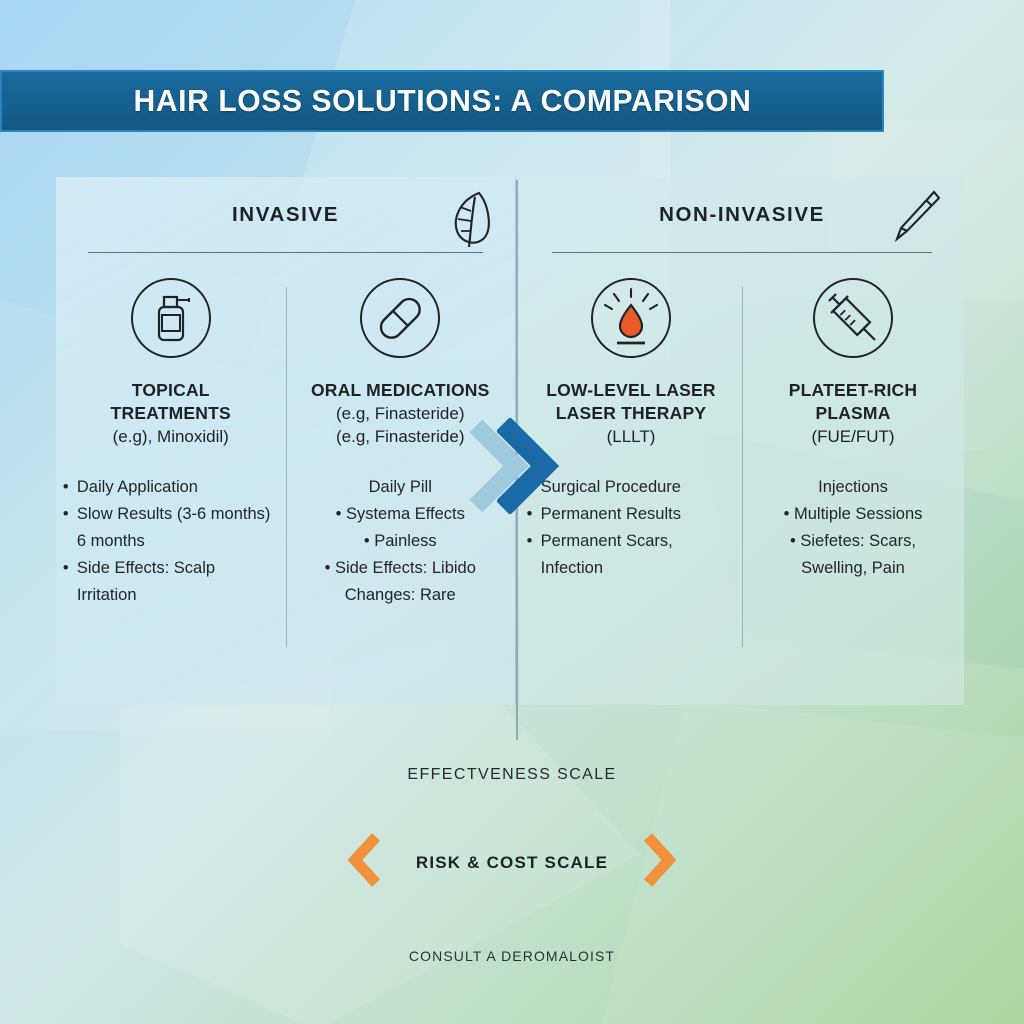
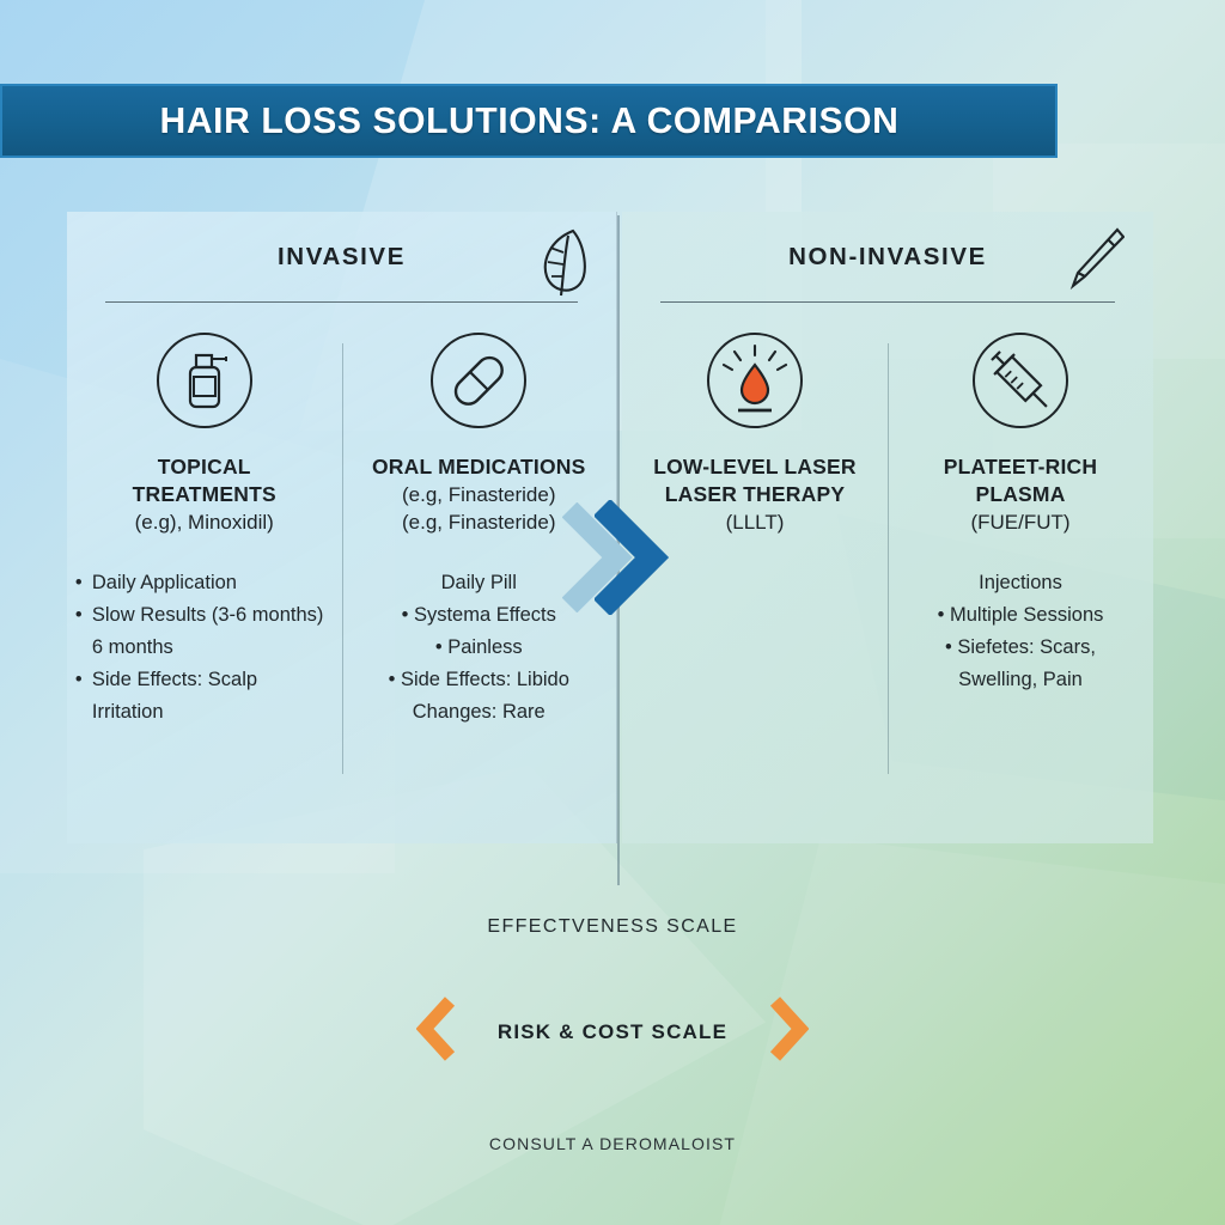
  HAIR LOSS SOLUTIONS: A COMPARISON
  INVASIVE
  TOPICAL
  TREATMENTS
  (e.g), Minoxidil)
  Daily Application
  Slow Results (3-6 months)
  6 months
  Side Effects: Scalp
  Irritation
  ORAL MEDICATIONS
  (e.g, Finasteride)
  (e.g, Finasteride)
  Daily Pill
  • Systema Effects
  • Painless
  • Side Effects: Libido
  Changes: Rare
  NON-INVASIVE
  LOW-LEVEL LASER
  LASER THERAPY
  (LLLT)
- Surgical Procedure
- Permanent Results
- Permanent Scars,
- Infection
  PLATEET-RICH
  PLASMA
  (FUE/FUT)
  Injections
  • Multiple Sessions
  • Siefetes: Scars,
  Swelling, Pain
  EFFECTVENESS SCALE
  RISK & COST SCALE
  CONSULT A DEROMALOIST
